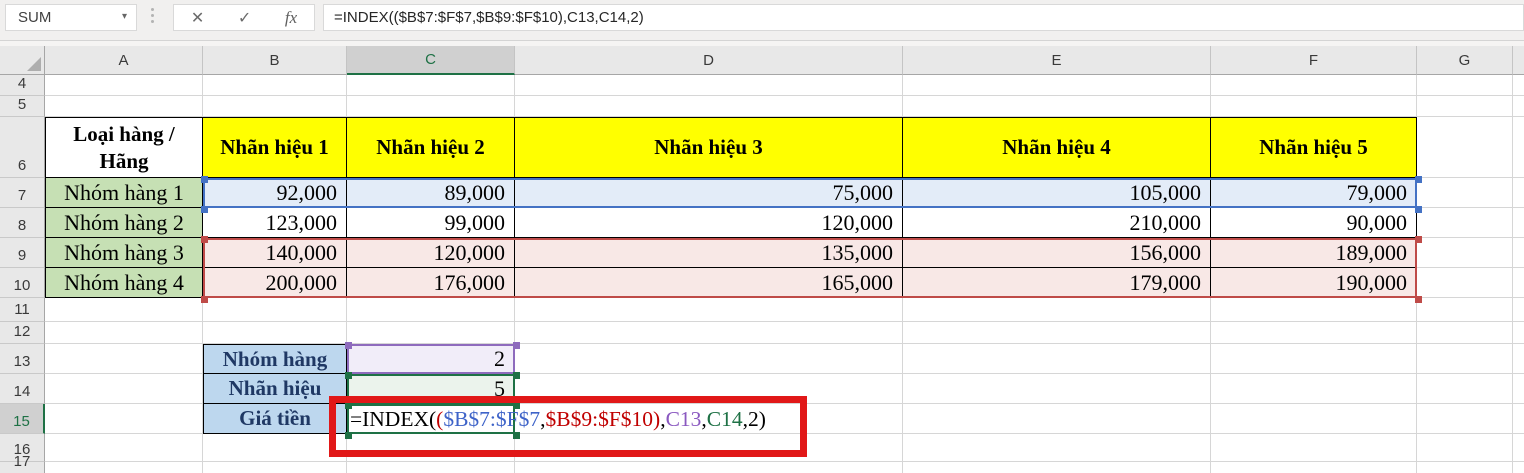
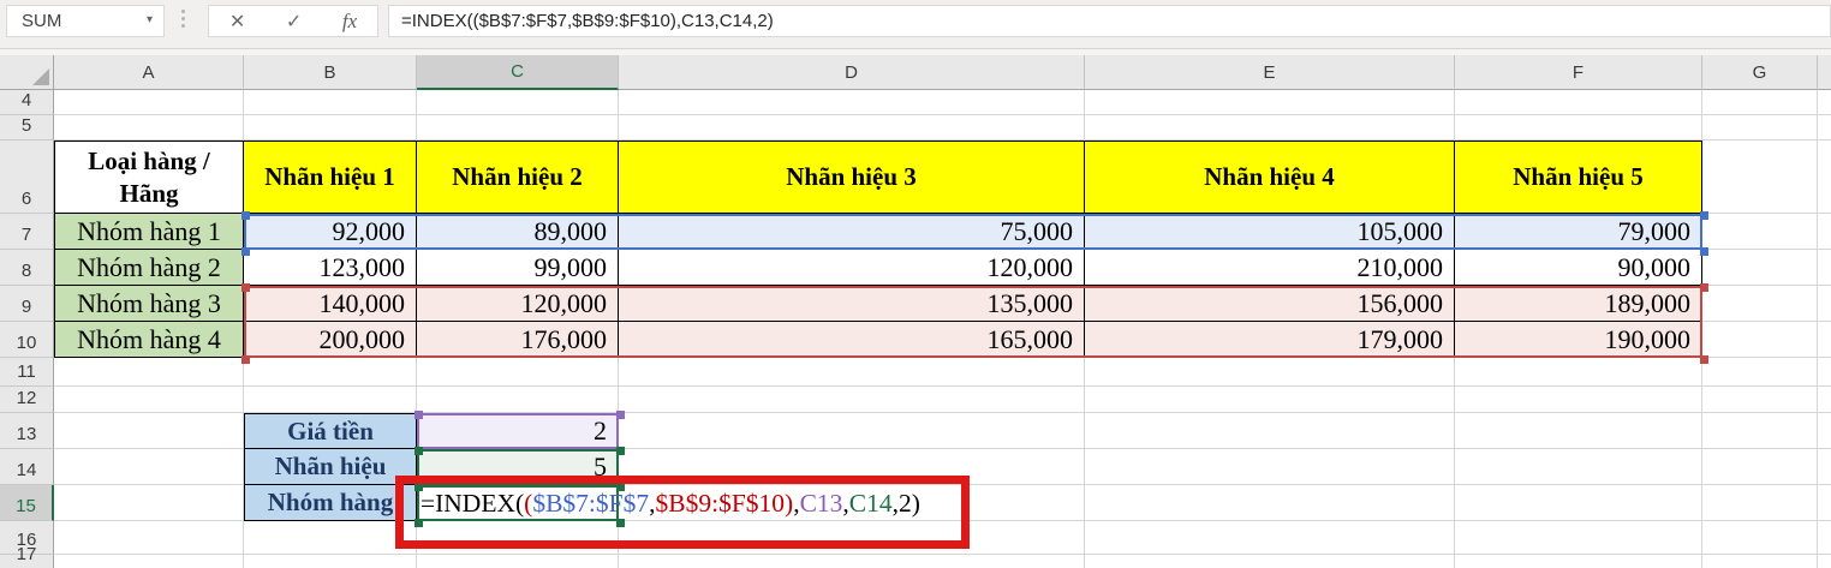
  SUM
  ▾
  ✕
  ✓
  fx
  =INDEX(($B$7:$F$7,$B$9:$F$10),C13,C14,2)
  =INDEX(
  (
  $B$7:$F$7
  ,
  $B$9:$F$10
  )
  ,
  C13
  ,
  C14
  ,2)
  A
  B
  C
  D
  E
  F
  G
  4
  5
  6
  7
  8
  9
  10
  11
  12
  13
  14
  15
  16
  17
  Loại hàng /
  Hãng
  Nhãn hiệu 1
  Nhãn hiệu 2
  Nhãn hiệu 3
  Nhãn hiệu 4
  Nhãn hiệu 5
  Nhóm hàng 1
  92,000
  89,000
  75,000
  105,000
  79,000
  Nhóm hàng 2
  123,000
  99,000
  120,000
  210,000
  90,000
  Nhóm hàng 3
  140,000
  120,000
  135,000
  156,000
  189,000
  Nhóm hàng 4
  200,000
  176,000
  165,000
  179,000
  190,000
- Nhóm hàng
+ Giá tiền
  2
  Nhãn hiệu
  5
- Giá tiền
+ Nhóm hàng
